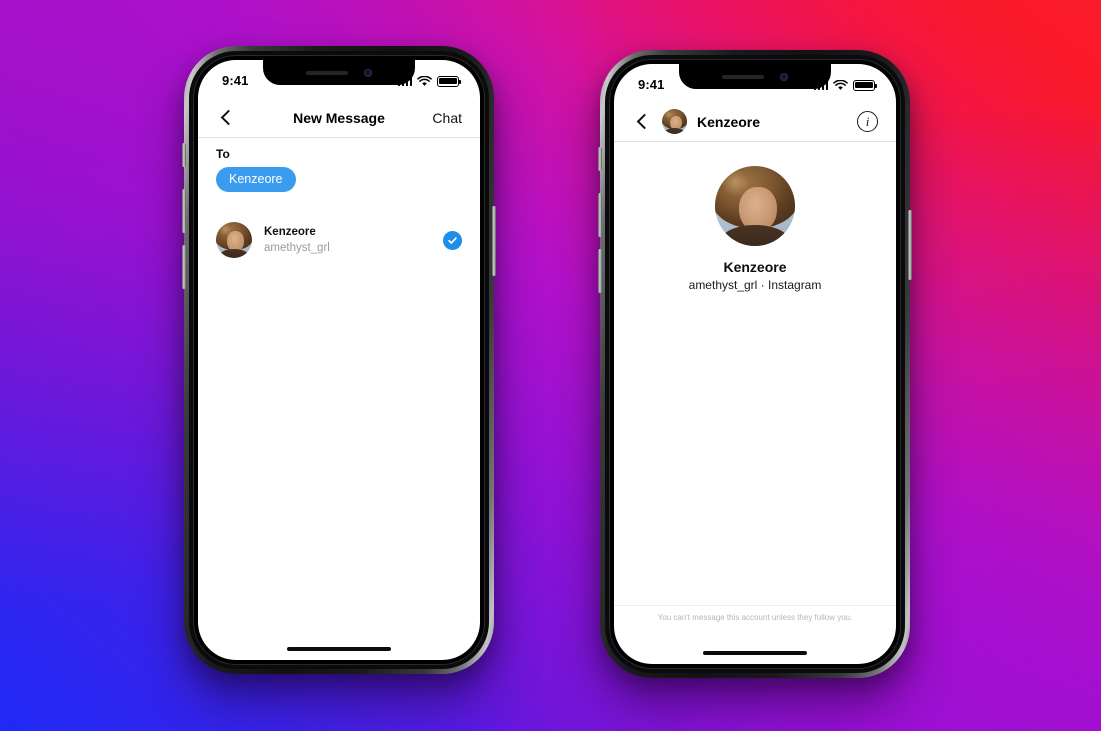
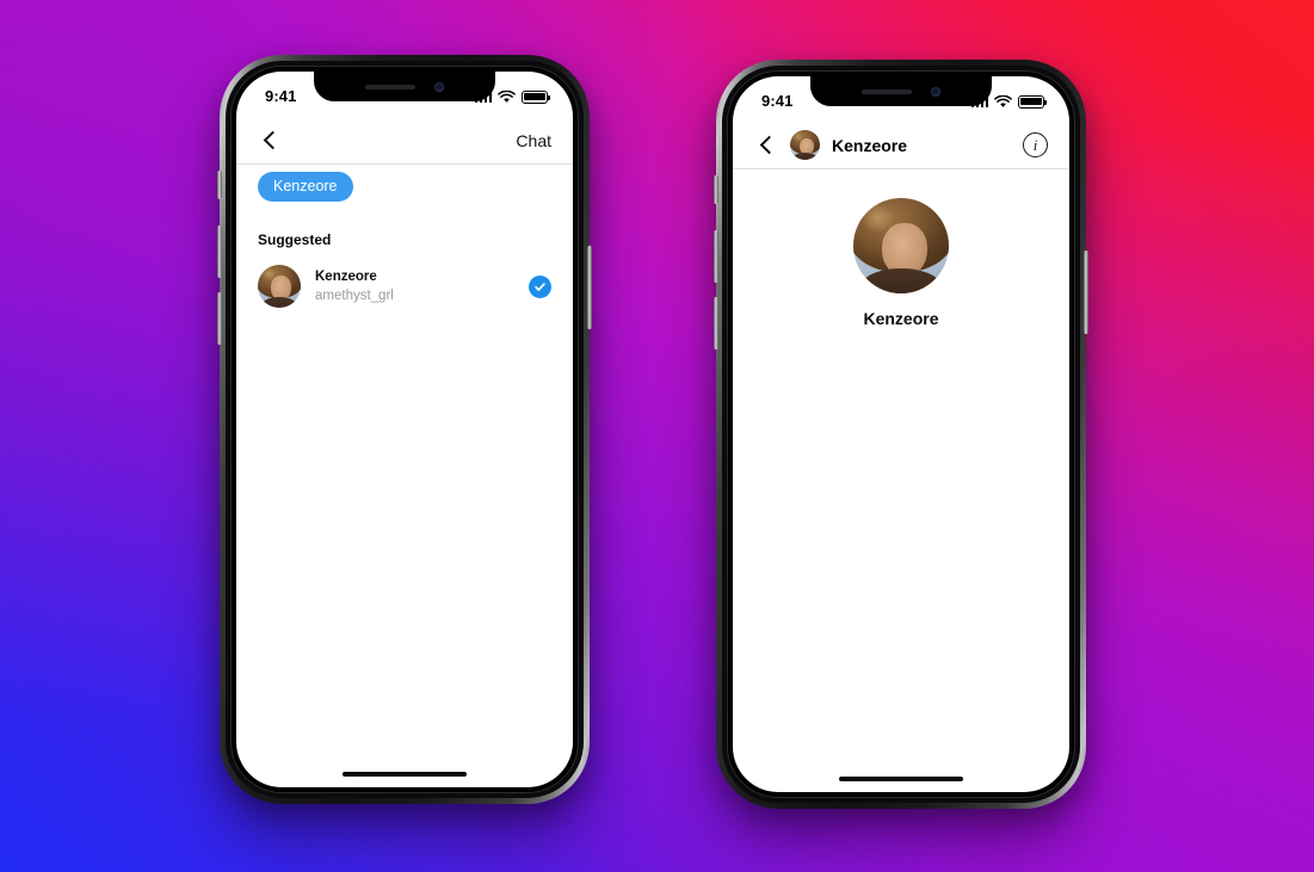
  9:41
- New Message
  Chat
- To
  Kenzeore
+ Suggested
  Kenzeore
  amethyst_grl
  9:41
  Kenzeore
  i
  Kenzeore
- amethyst_grl · Instagram
- You can't message this account unless they follow you.
